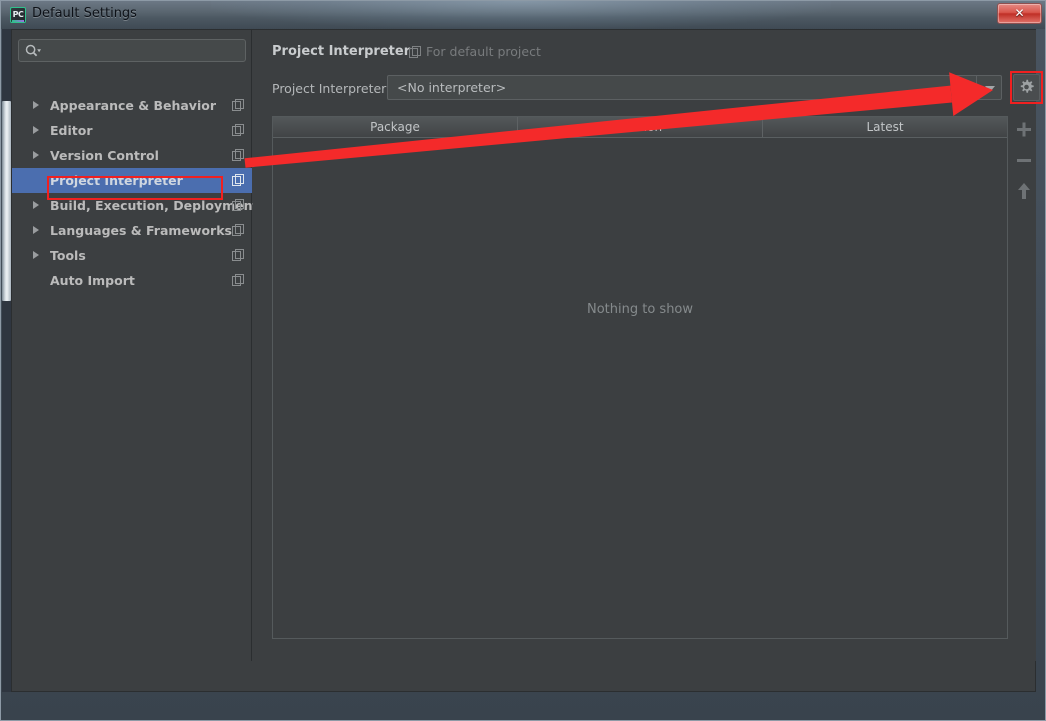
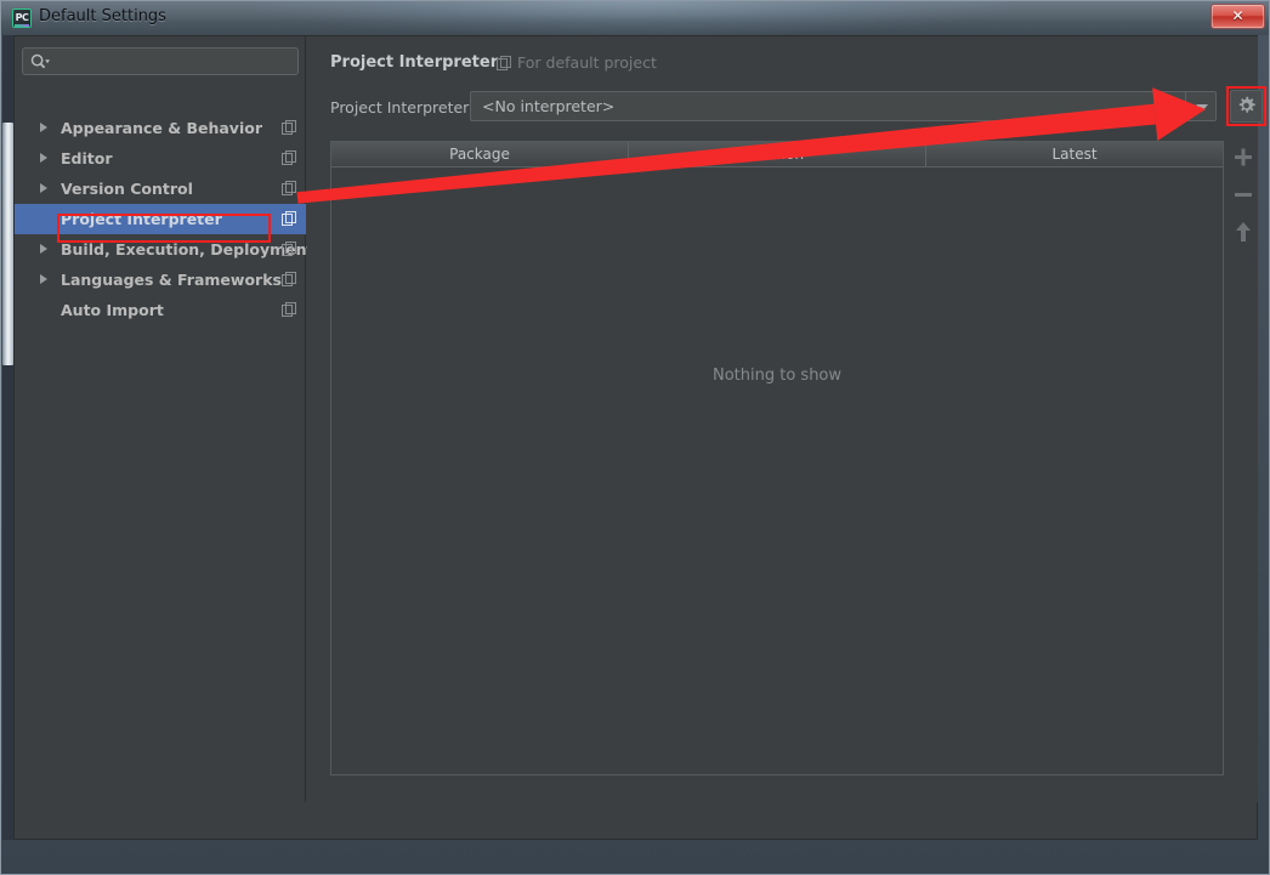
  PC
  Default Settings
  ✕
  Appearance & Behavior
  Editor
  Version Control
  Project Interpreter
  Build, Execution, Deploymen
  Languages & Frameworks
- Tools
  Auto Import
  Project Interpreter
  For default project
  Project Interpreter
  <No interpreter>
  Package
  Latest
  Nothing to show
